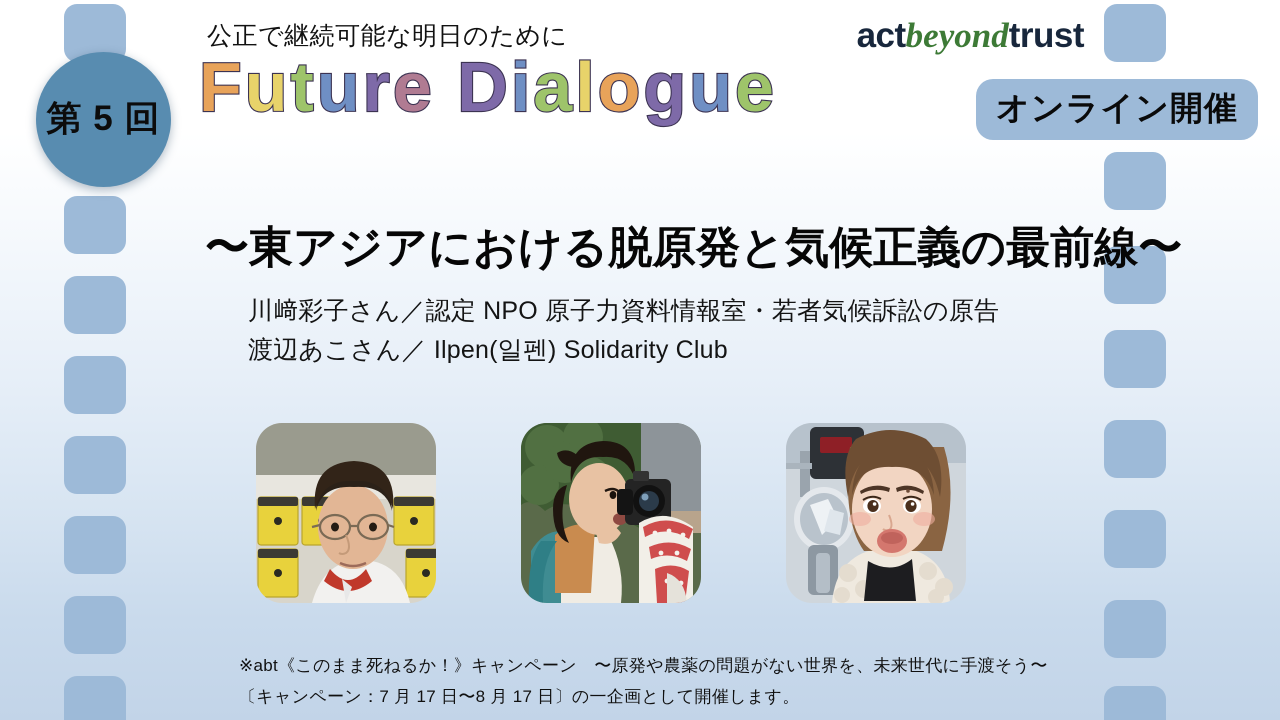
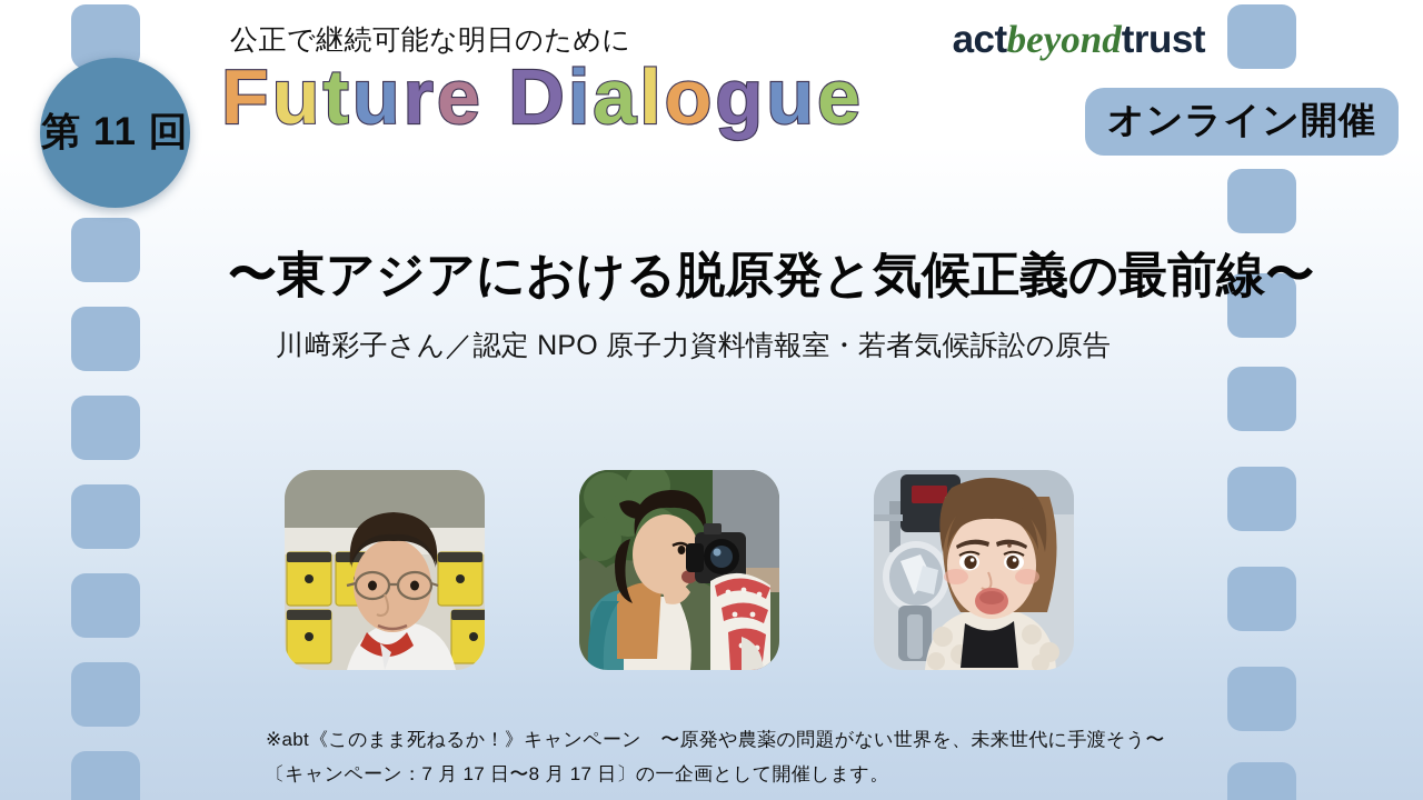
- 第 5 回
+ 第 11 回
  actbeyondtrust
  オンライン開催
  公正で継続可能な明日のために
  Future Dialogue
  〜東アジアにおける脱原発と気候正義の最前線〜
  川﨑彩子さん／認定 NPO 原子力資料情報室・若者気候訴訟の原告
- 渡辺あこさん／ Ilpen(일펜) Solidarity Club
  ※abt《このまま死ねるか！》キャンペーン 〜原発や農薬の問題がない世界を、未来世代に手渡そう〜
  〔キャンペーン：7 月 17 日〜8 月 17 日〕の一企画として開催します。
